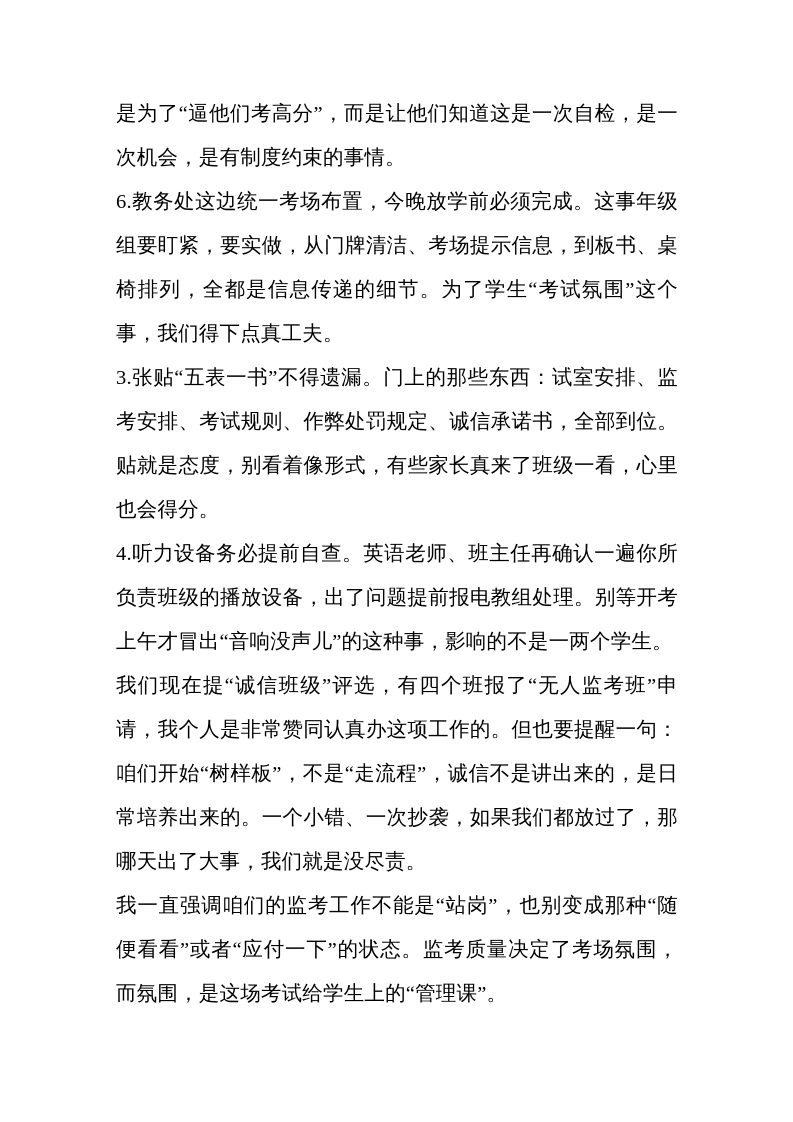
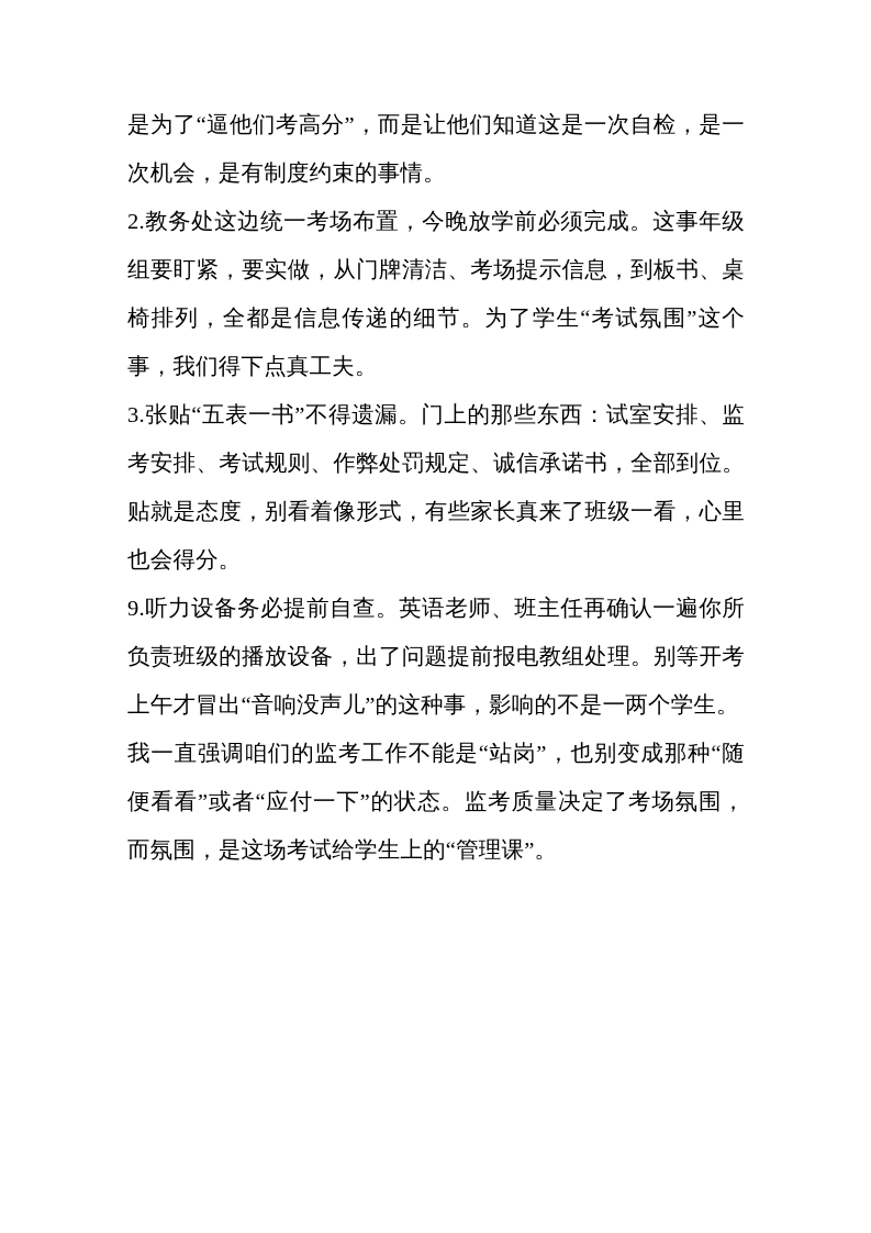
  是为了“逼他们考高分”，而是让他们知道这是一次自检，是一次机会，是有制度约束的事情。
- 6.教务处这边统一考场布置，今晚放学前必须完成。这事年级组要盯紧，要实做，从门牌清洁、考场提示信息，到板书、桌椅排列，全都是信息传递的细节。为了学生“考试氛围”这个事，我们得下点真工夫。
+ 2.教务处这边统一考场布置，今晚放学前必须完成。这事年级组要盯紧，要实做，从门牌清洁、考场提示信息，到板书、桌椅排列，全都是信息传递的细节。为了学生“考试氛围”这个事，我们得下点真工夫。
  3.张贴“五表一书”不得遗漏。门上的那些东西：试室安排、监考安排、考试规则、作弊处罚规定、诚信承诺书，全部到位。贴就是态度，别看着像形式，有些家长真来了班级一看，心里也会得分。
- 4.听力设备务必提前自查。英语老师、班主任再确认一遍你所负责班级的播放设备，出了问题提前报电教组处理。别等开考上午才冒出“音响没声儿”的这种事，影响的不是一两个学生。
+ 9.听力设备务必提前自查。英语老师、班主任再确认一遍你所负责班级的播放设备，出了问题提前报电教组处理。别等开考上午才冒出“音响没声儿”的这种事，影响的不是一两个学生。
- 我们现在提“诚信班级”评选，有四个班报了“无人监考班”申请，我个人是非常赞同认真办这项工作的。但也要提醒一句：咱们开始“树样板”，不是“走流程”，诚信不是讲出来的，是日常培养出来的。一个小错、一次抄袭，如果我们都放过了，那哪天出了大事，我们就是没尽责。
  我一直强调咱们的监考工作不能是“站岗”，也别变成那种“随便看看”或者“应付一下”的状态。监考质量决定了考场氛围，而氛围，是这场考试给学生上的“管理课”。
